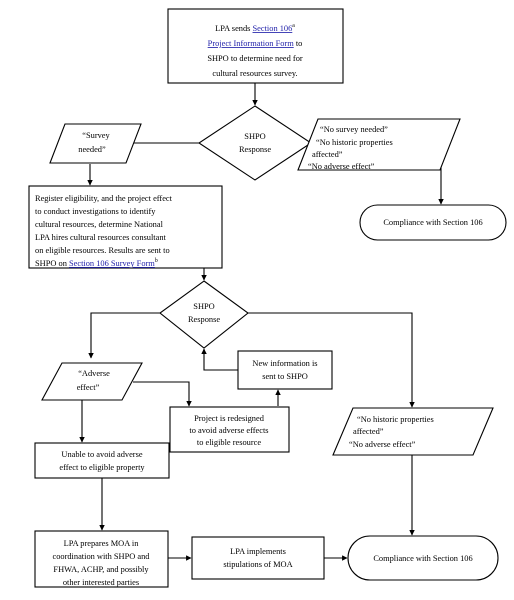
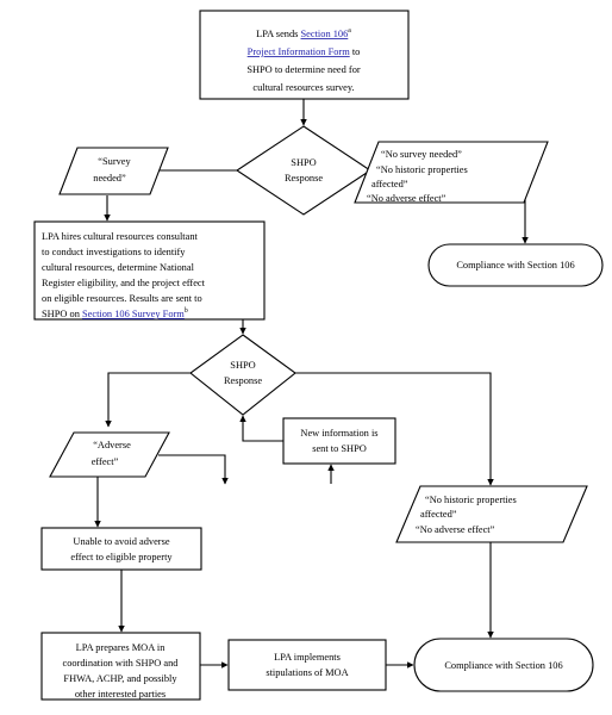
  LPA sends Section 106
  Project Information Form to
  SHPO to determine need for
  cultural resources survey.
  SHPO
  Response
  “Survey
  needed”
  “No survey needed”
  “No historic properties
  affected”
  “No adverse effect”
  Compliance with Section 106
- Register eligibility, and the project effect
+ LPA hires cultural resources consultant
  to conduct investigations to identify
  cultural resources, determine National
- LPA hires cultural resources consultant
+ Register eligibility, and the project effect
  on eligible resources. Results are sent to
  SHPO on Section 106 Survey Form
  SHPO
  Response
  “Adverse
  effect”
  New information is
  sent to SHPO
- Project is redesigned
- to avoid adverse effects
- to eligible resource
  “No historic properties
  affected”
  “No adverse effect”
  Unable to avoid adverse
  effect to eligible property
  LPA prepares MOA in
  coordination with SHPO and
  FHWA, ACHP, and possibly
  other interested parties
  LPA implements
  stipulations of MOA
  Compliance with Section 106
